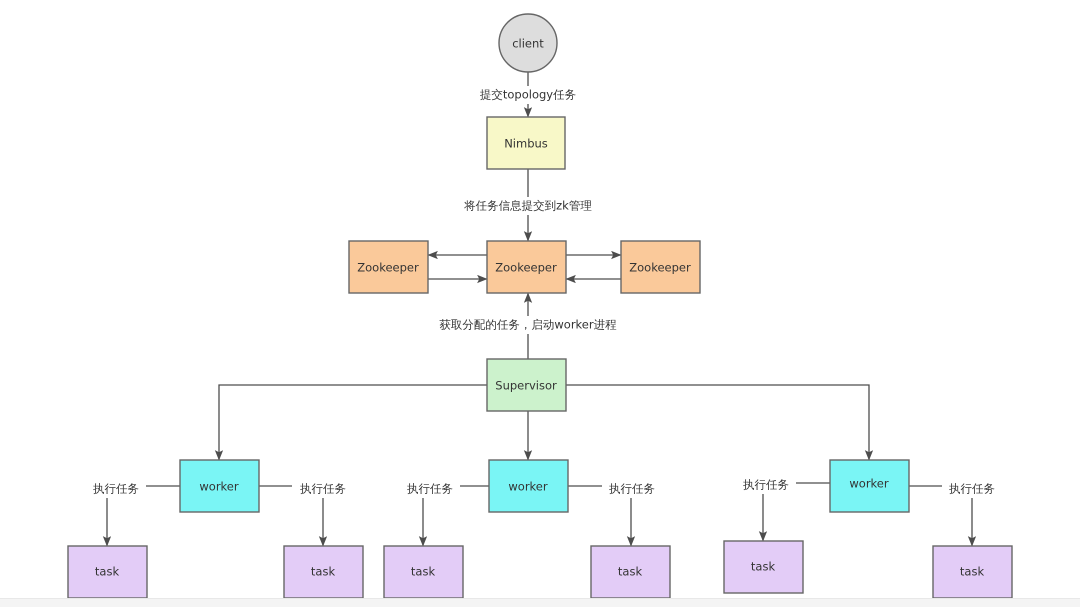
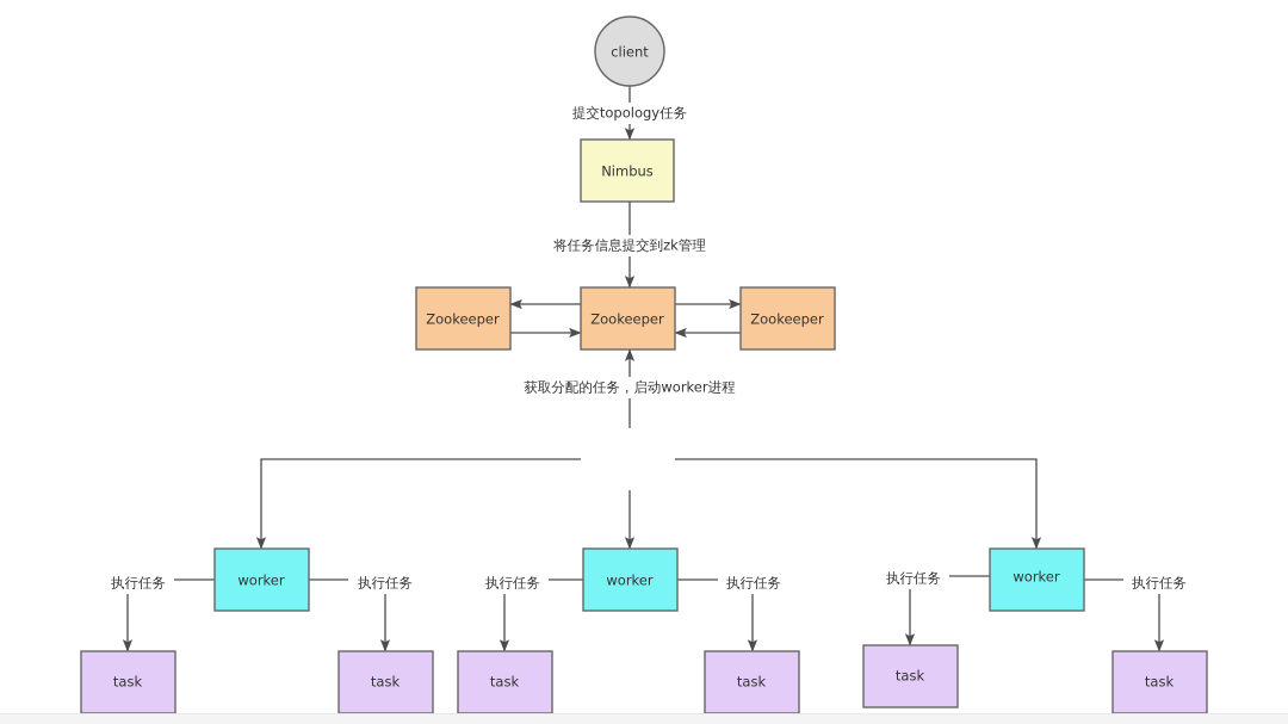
  提交topology任务
  将任务信息提交到zk管理
  获取分配的任务，启动worker进程
  执行任务
  执行任务
  执行任务
  执行任务
  执行任务
  执行任务
  client
  Nimbus
  Zookeeper
  Zookeeper
  Zookeeper
- Supervisor
  worker
  worker
  worker
  task
  task
  task
  task
  task
  task
